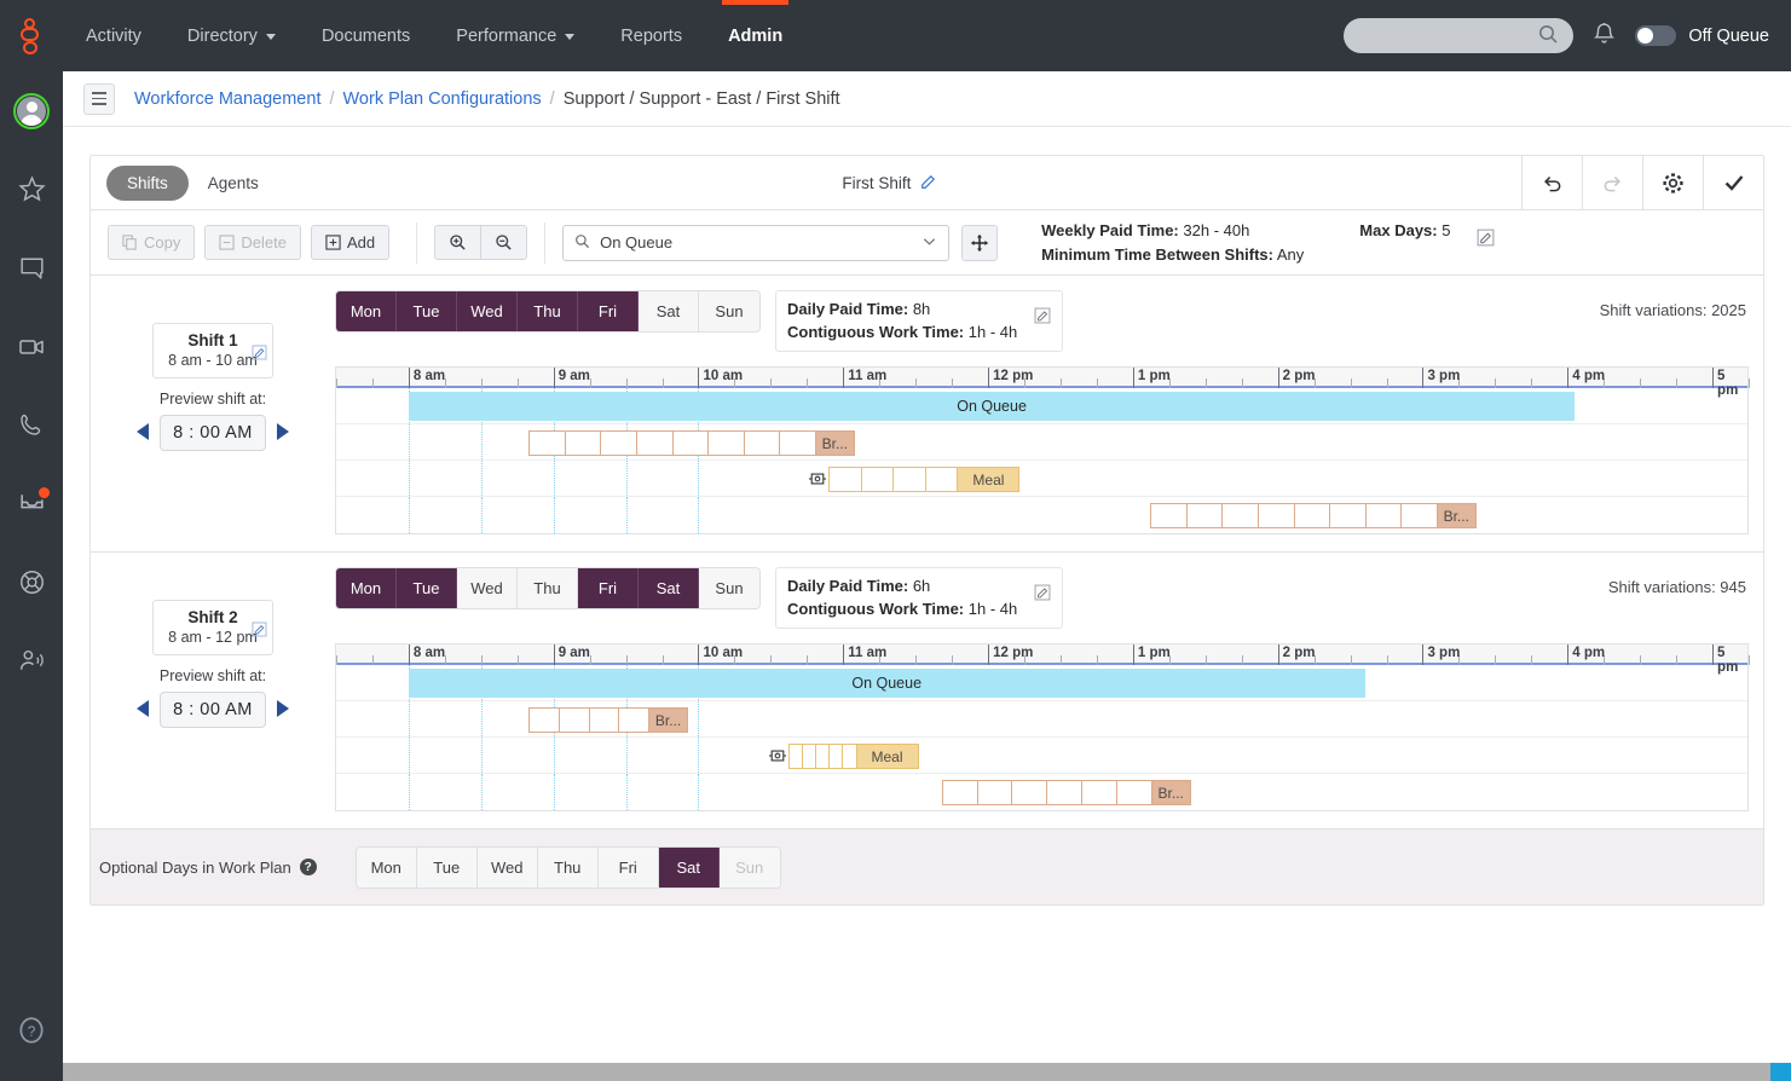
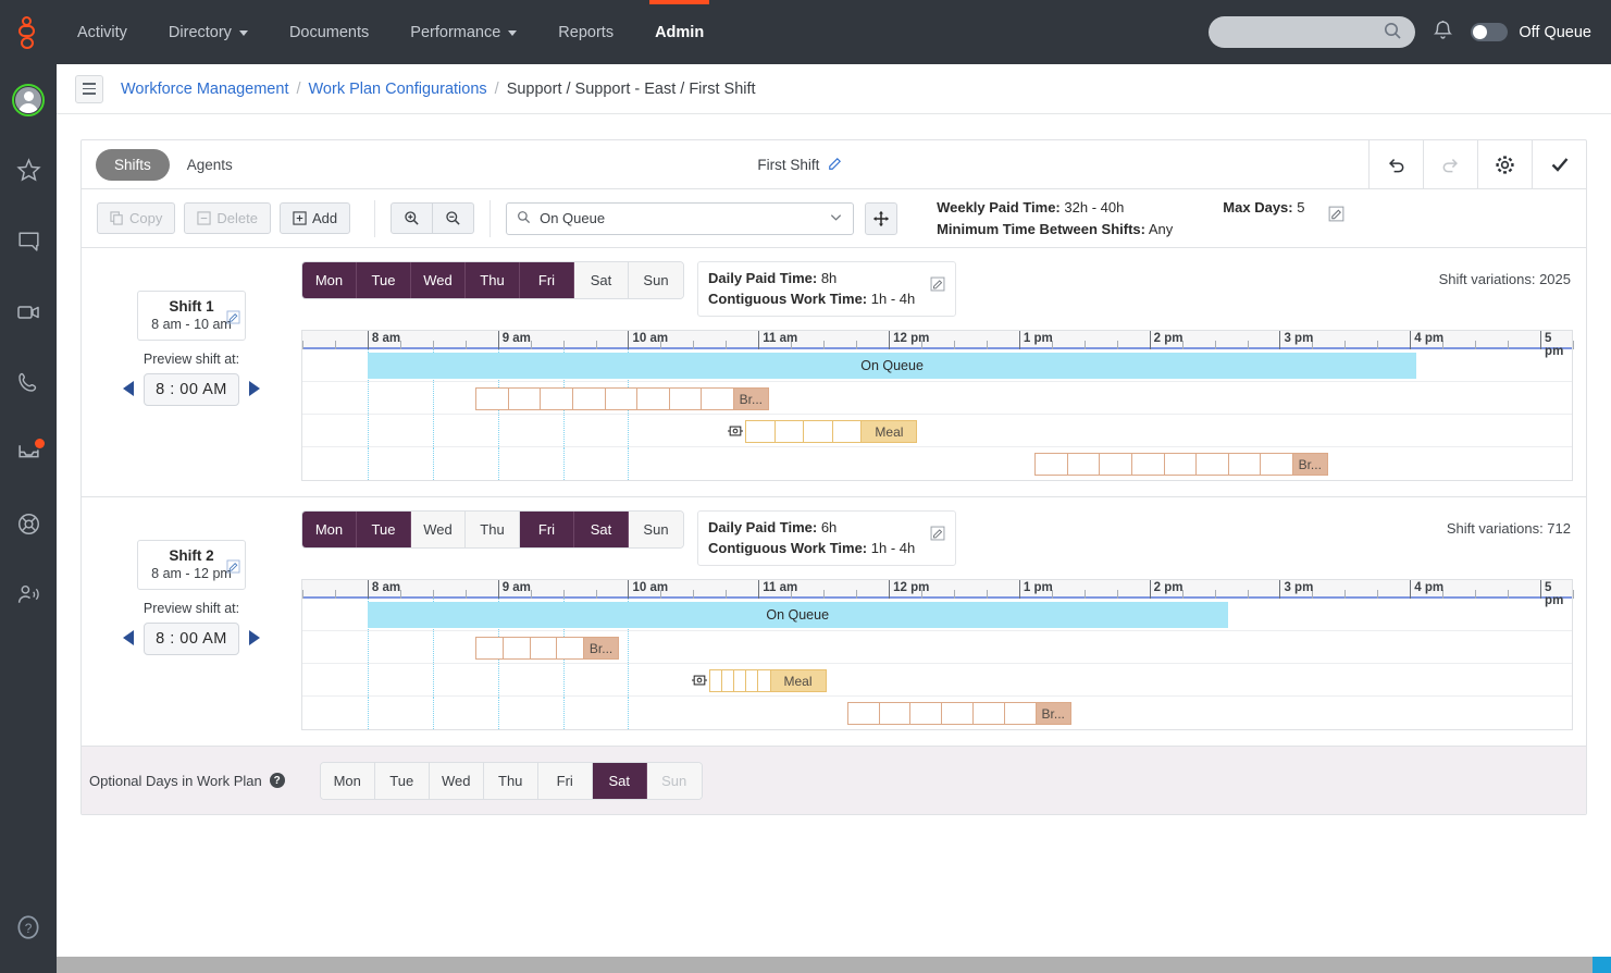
  Activity
  Directory
  Documents
  Performance
  Reports
  Admin
  Off Queue
  ?
  Workforce Management
  /
  Work Plan Configurations
  /
  Support / Support - East / First Shift
  Shifts
  Agents
  First Shift
  Copy
  Delete
  Add
  On Queue
  Weekly Paid Time: 32h - 40h
  Minimum Time Between Shifts: Any
  Max Days: 5
  Shift 1
  8 am - 10 am
  Preview shift at:
  8 : 00 AM
  Mon
  Tue
  Wed
  Thu
  Fri
  Sat
  Sun
  Daily Paid Time: 8h
  Contiguous Work Time: 1h - 4h
  Shift variations: 2025
  8 am
  9 am
  10 am
  11 am
  12 pm
  1 pm
  2 pm
  3 pm
  4 pm
  5 pm
  On Queue
  Br...
  Meal
  Br...
  Shift 2
  8 am - 12 pm
  Preview shift at:
  8 : 00 AM
  Mon
  Tue
  Wed
  Thu
  Fri
  Sat
  Sun
  Daily Paid Time: 6h
  Contiguous Work Time: 1h - 4h
- Shift variations: 945
+ Shift variations: 712
  8 am
  9 am
  10 am
  11 am
  12 pm
  1 pm
  2 pm
  3 pm
  4 pm
  5 pm
  On Queue
  Br...
  Meal
  Br...
  Optional Days in Work Plan
  ?
  Mon
  Tue
  Wed
  Thu
  Fri
  Sat
  Sun
